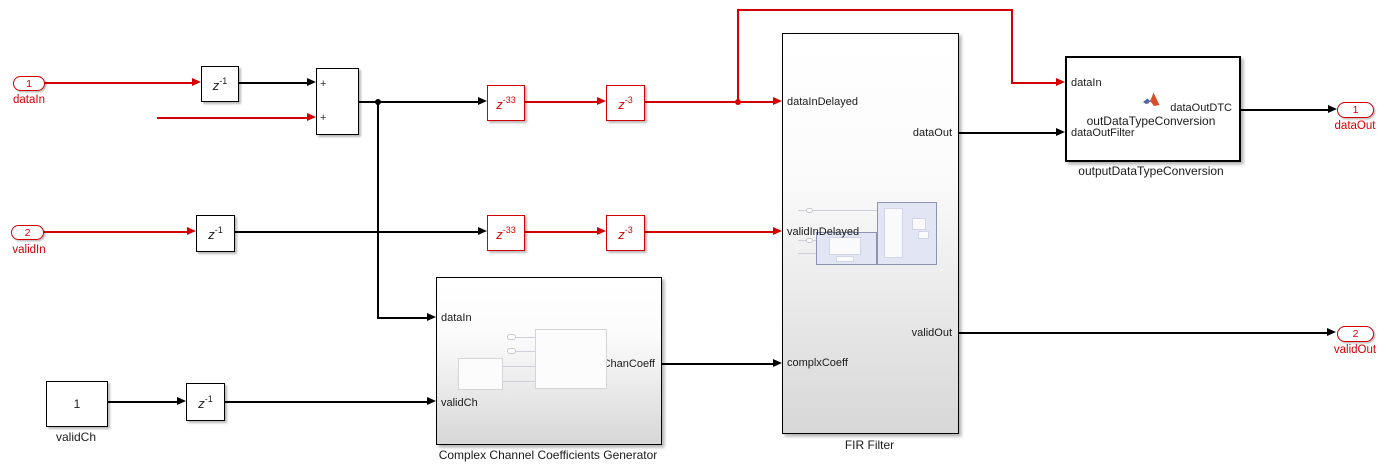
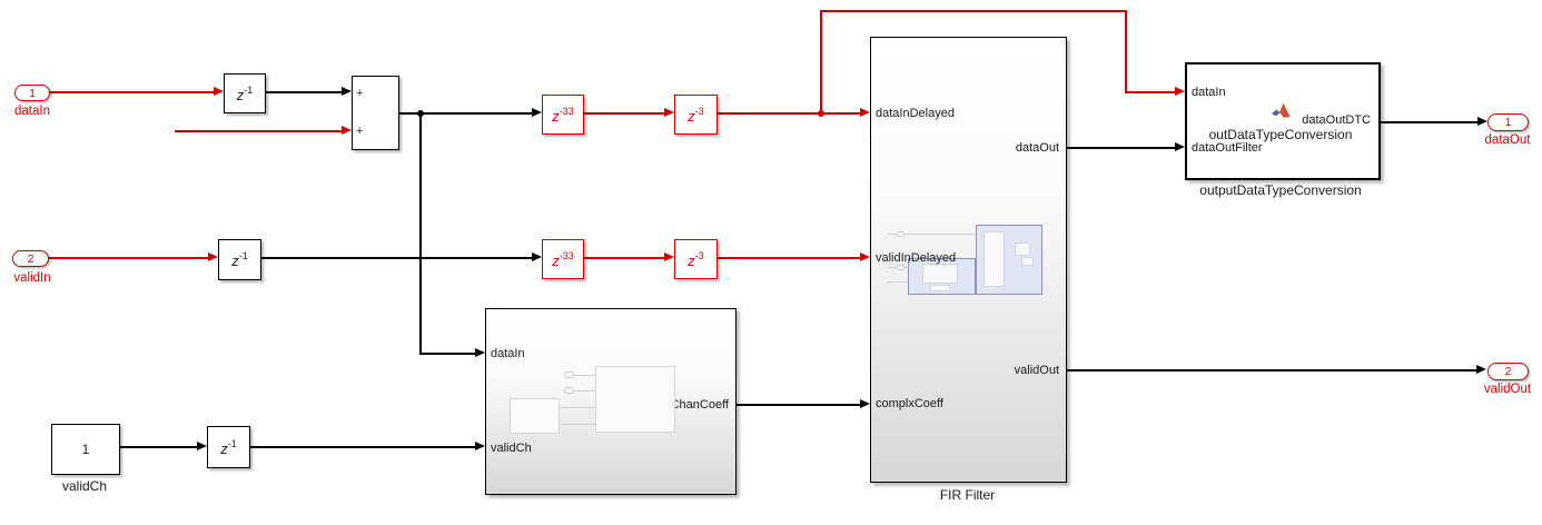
  1
  dataIn
  2
  validIn
  1
  dataOut
  2
  validOut
  z-1
  +
  +
  z-33
  z-3
  z-1
  z-33
  z-3
  1
  validCh
  z-1
  dataIn
  validCh
- Complex Channel Coefficients Generator
  dataInDelayed
  validInDelayed
  complxCoeff
  dataOut
  validOut
  FIR Filter
  dataIn
  dataOutFilter
  dataOutDTC
  outDataTypeConversion
  outputDataTypeConversion
